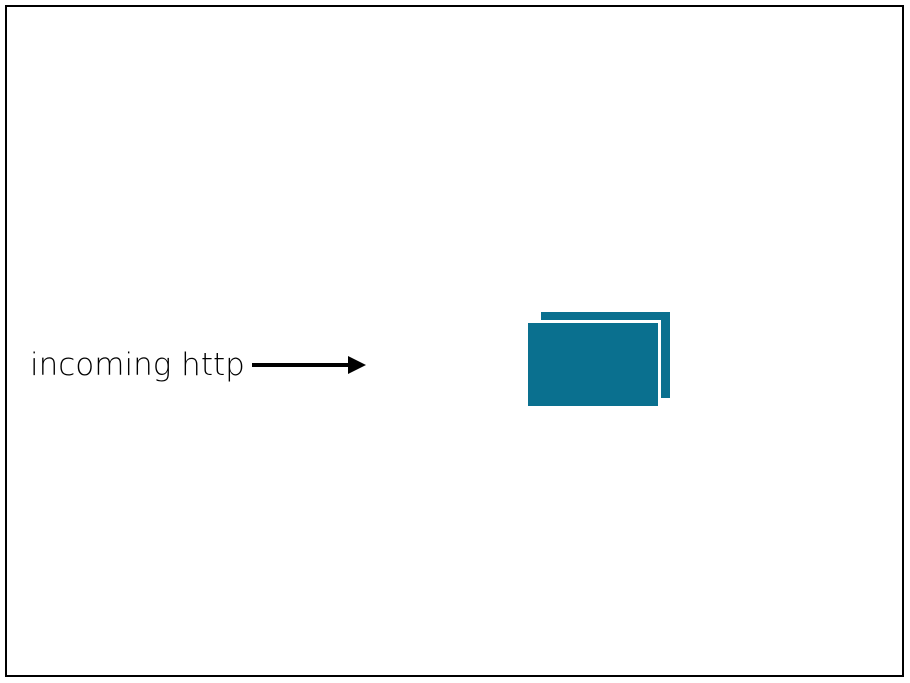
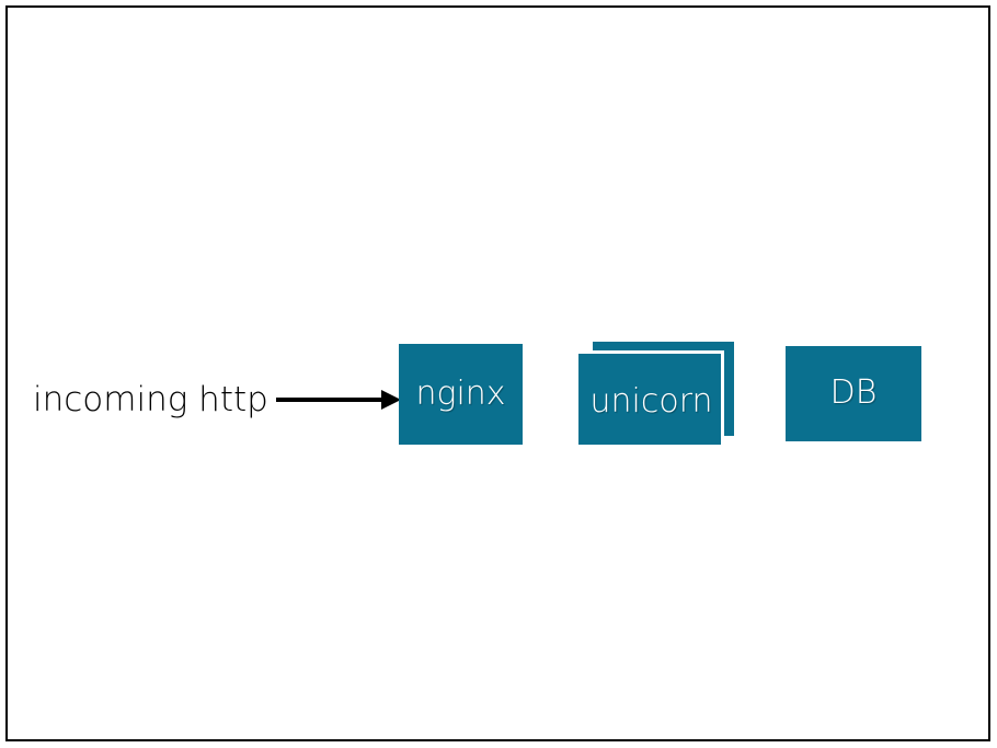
  incoming http
+ nginx
+ unicorn
+ DB
